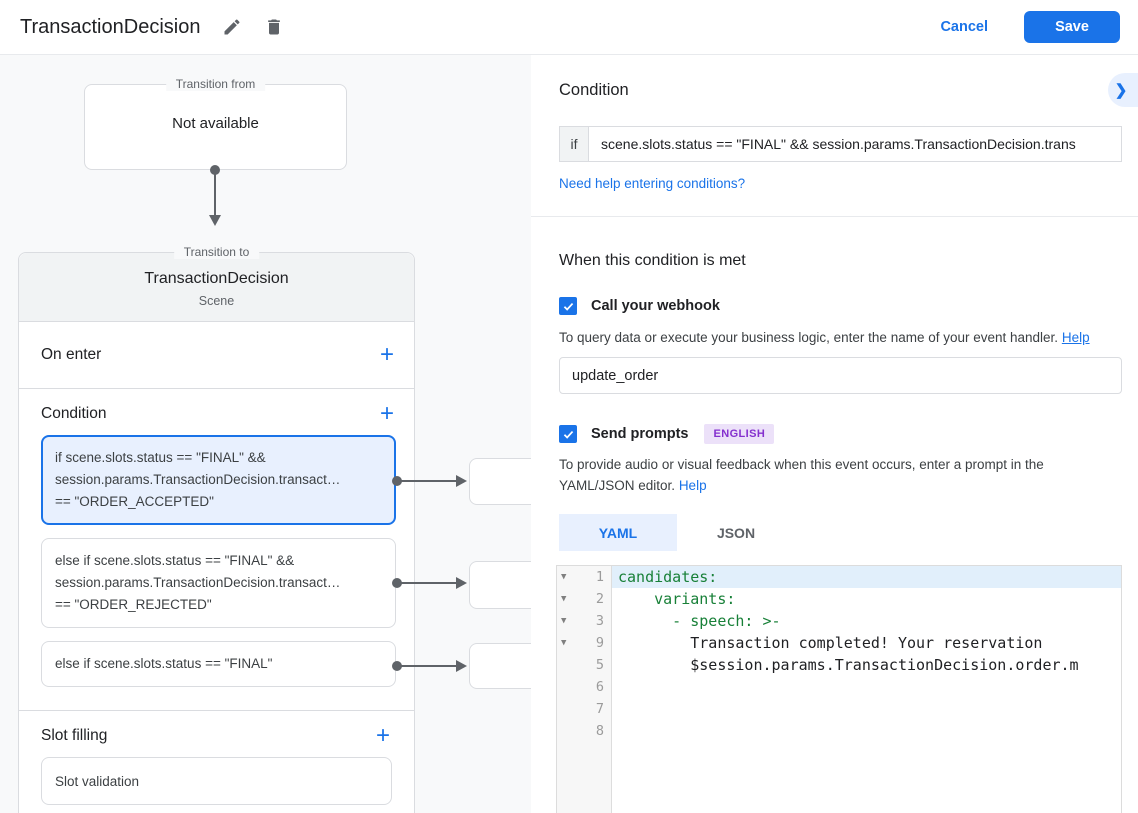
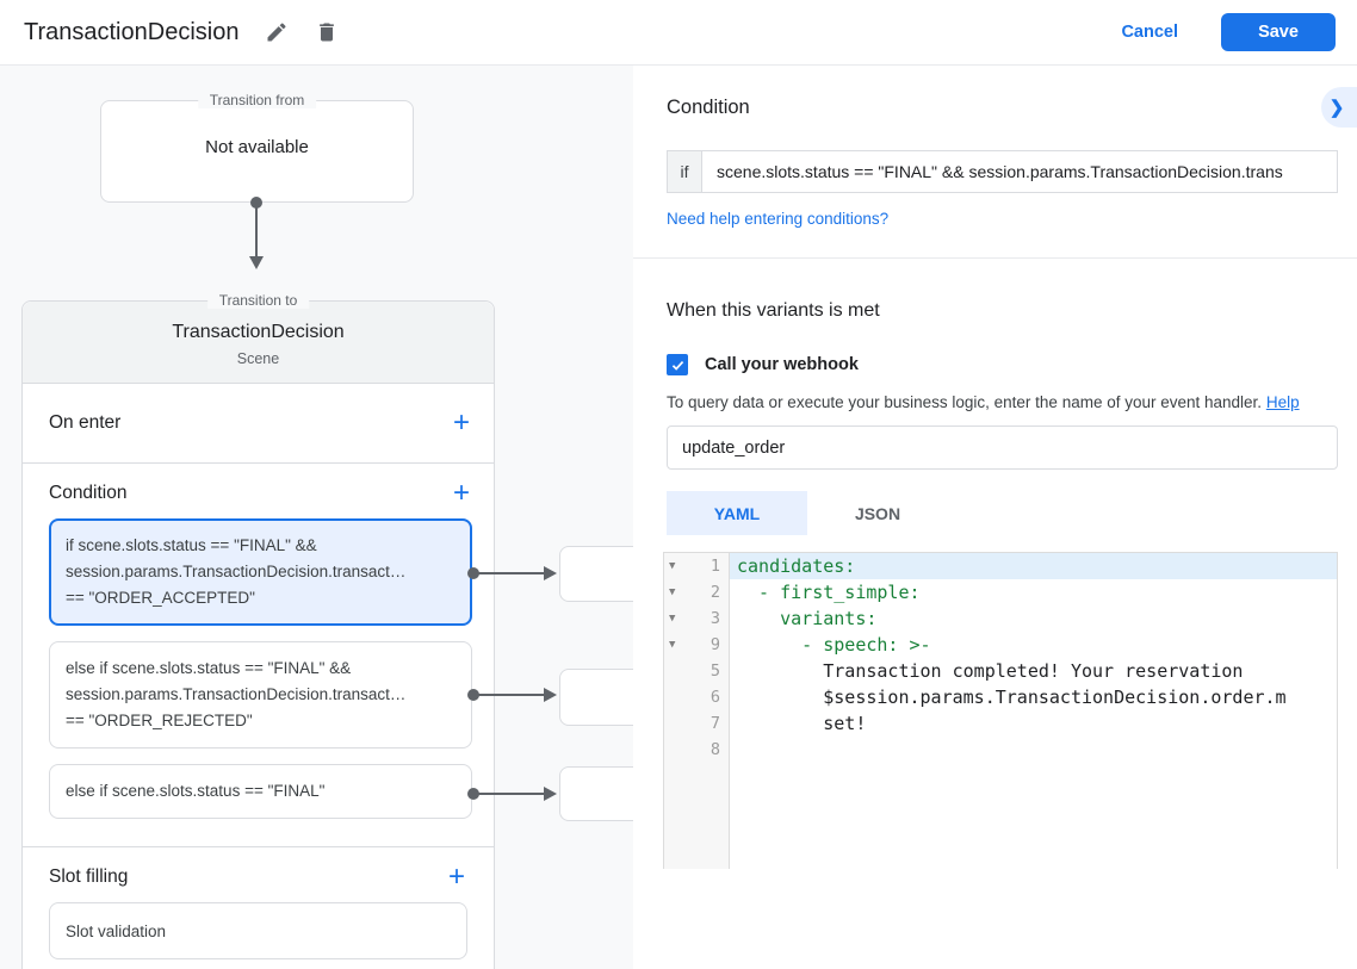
  TransactionDecision
  Cancel
  Save
  Transition from
  Not available
  Transition to
  TransactionDecision
  Scene
  On enter
  +
  Condition
  +
  if scene.slots.status == "FINAL" &&
  session.params.TransactionDecision.transact…
  == "ORDER_ACCEPTED"
  else if scene.slots.status == "FINAL" &&
  session.params.TransactionDecision.transact…
  == "ORDER_REJECTED"
  else if scene.slots.status == "FINAL"
  Slot filling
  +
  Slot validation
  Condition
  ❯
  if
  scene.slots.status == "FINAL" && session.params.TransactionDecision.trans
  Need help entering conditions?
- When this condition is met
+ When this variants is met
  Call your webhook
  To query data or execute your business logic, enter the name of your event handler. Help
  update_order
- Send prompts
- ENGLISH
- To provide audio or visual feedback when this event occurs, enter a prompt in the YAML/JSON editor. Help
  YAML
  JSON
  ▼
  1
  ▼
  2
  ▼
  3
  ▼
  9
  5
  6
  7
  8
  candidates:
+ - first_simple:
  variants:
  - speech: >-
  Transaction completed! Your reservation
  $session.params.TransactionDecision.order.m
+ set!
